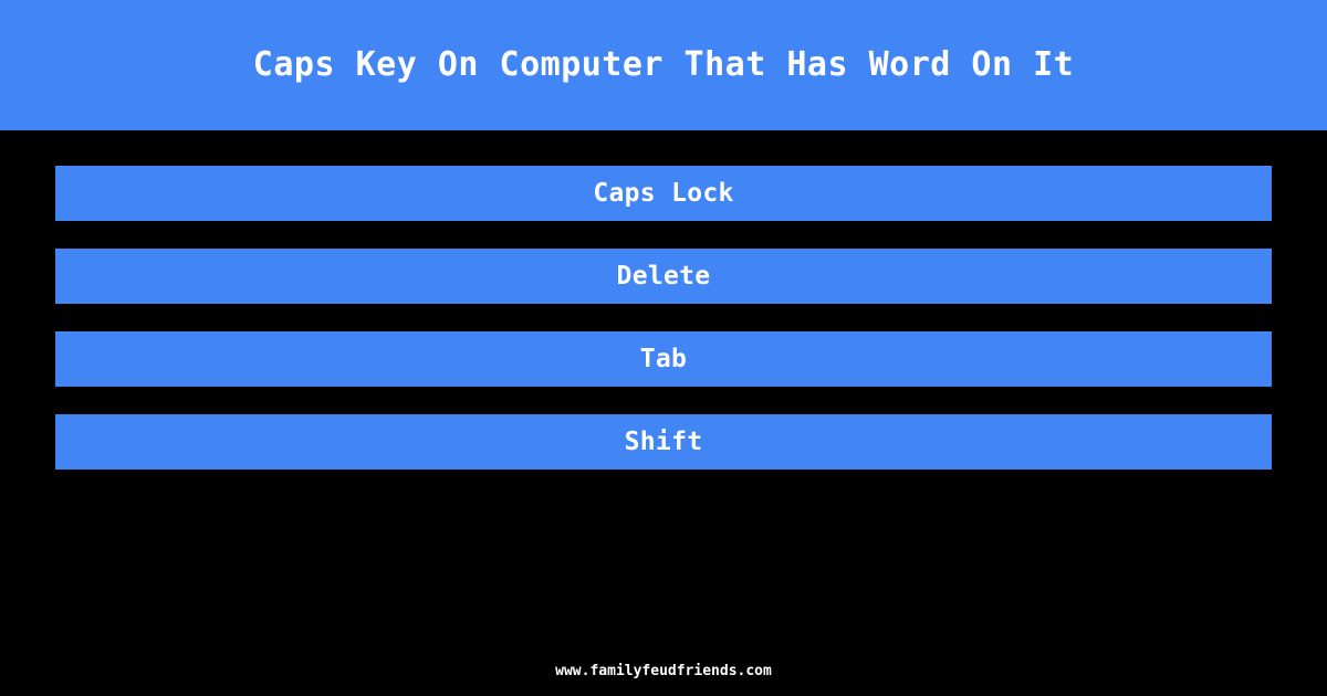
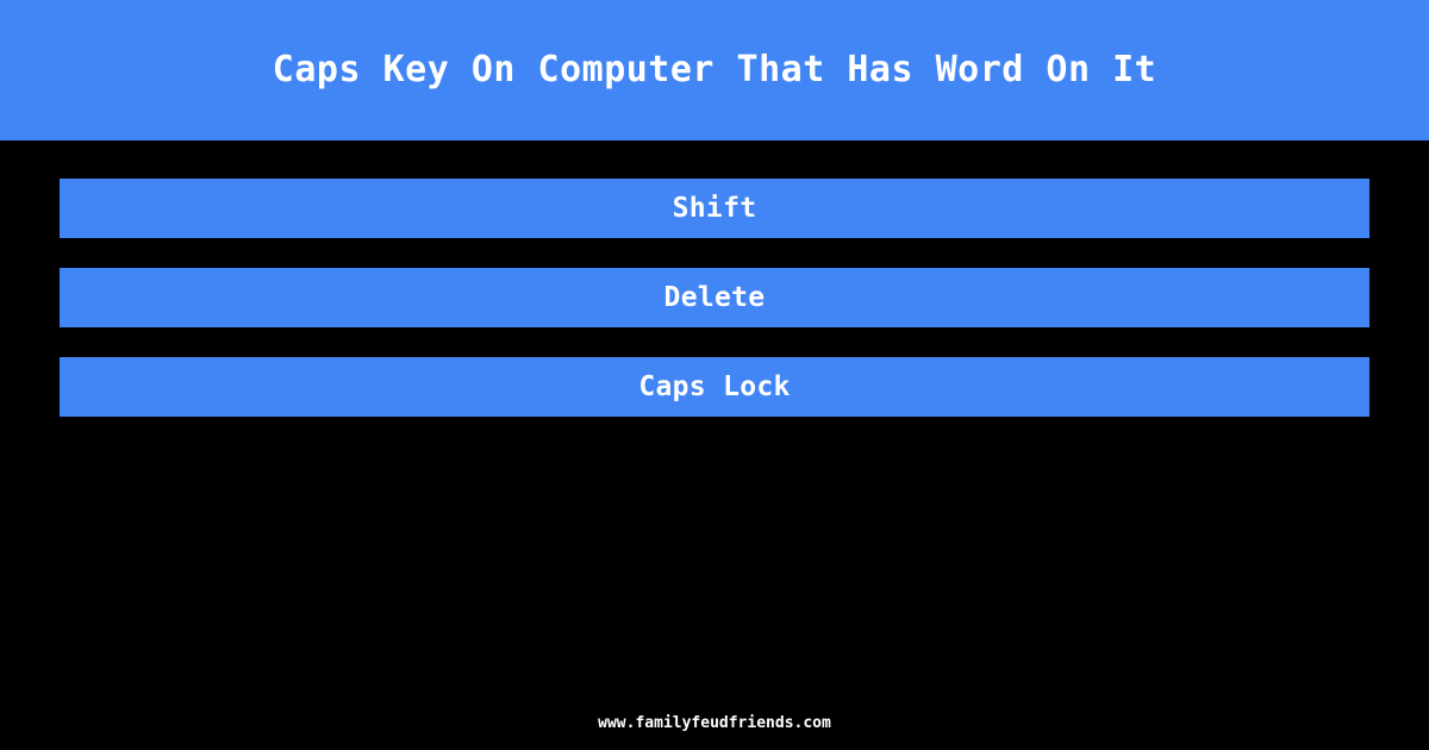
  Caps Key On Computer That Has Word On It
- Caps Lock
+ Shift
  Delete
- Tab
- Shift
+ Caps Lock
  www.familyfeudfriends.com
